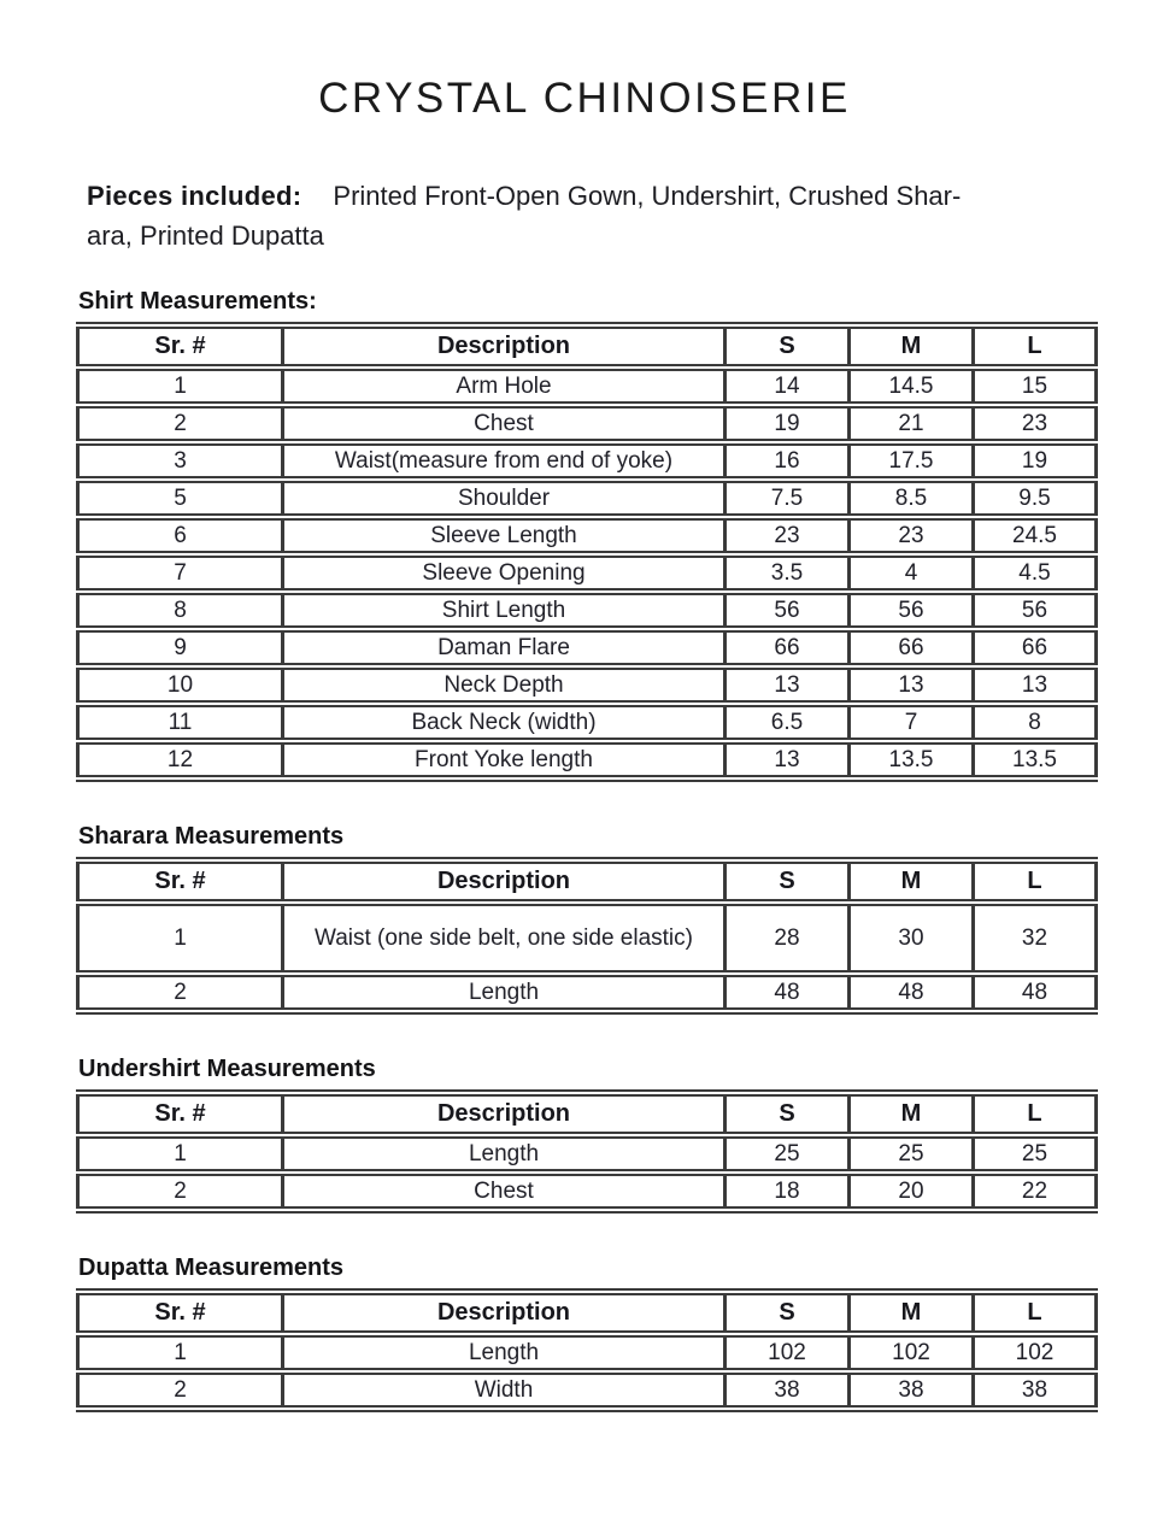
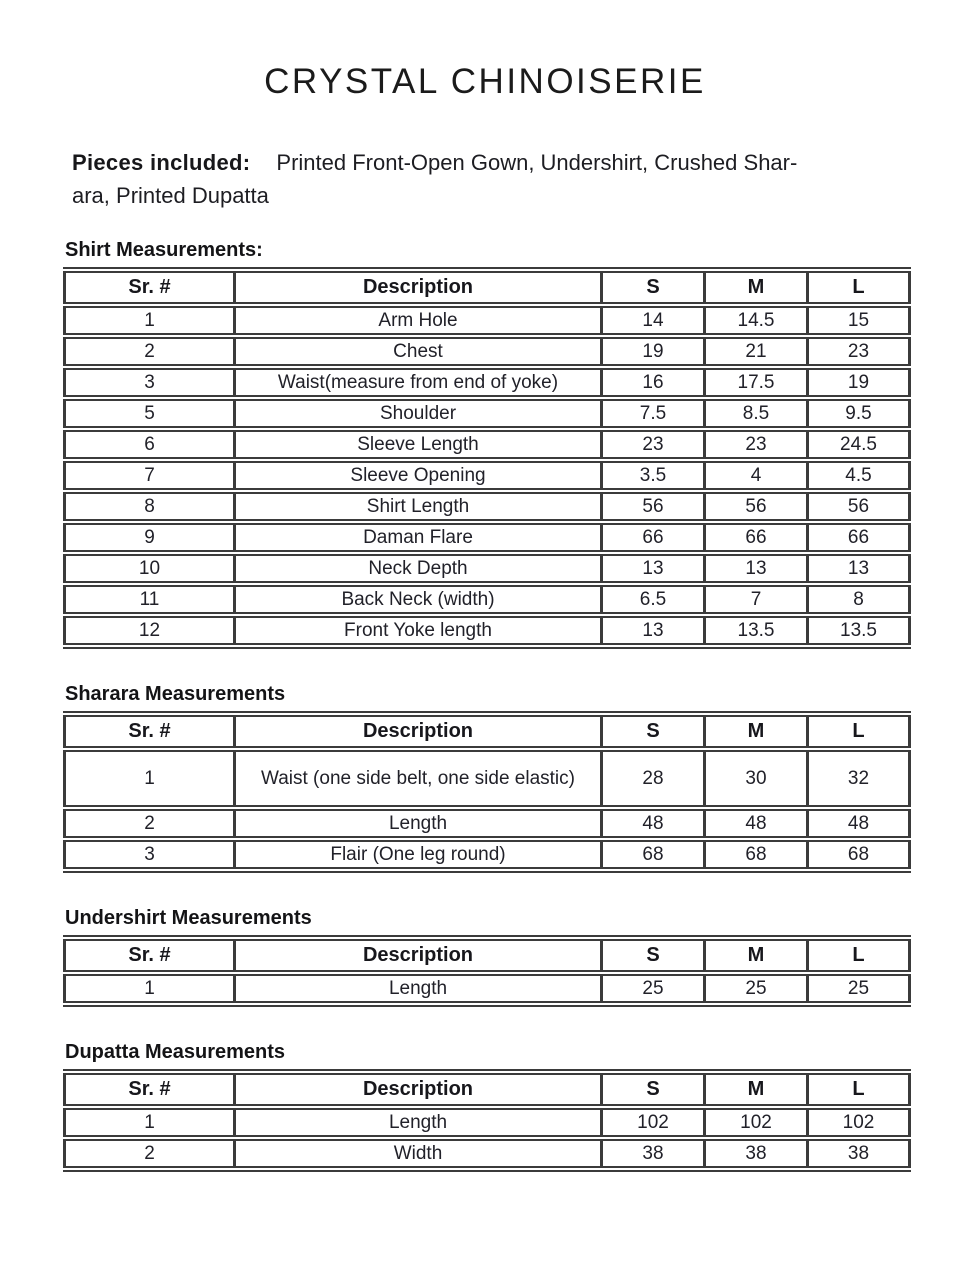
  CRYSTAL CHINOISERIE
  Pieces included: Printed Front-Open Gown, Undershirt, Crushed Shar-
  ara, Printed Dupatta
  Shirt Measurements:
  Sr. #	Description	S	M	L
  1	Arm Hole	14	14.5	15
  2	Chest	19	21	23
  3	Waist(measure from end of yoke)	16	17.5	19
  5	Shoulder	7.5	8.5	9.5
  6	Sleeve Length	23	23	24.5
  7	Sleeve Opening	3.5	4	4.5
  8	Shirt Length	56	56	56
  9	Daman Flare	66	66	66
  10	Neck Depth	13	13	13
  11	Back Neck (width)	6.5	7	8
  12	Front Yoke length	13	13.5	13.5
  Sharara Measurements
  Sr. #	Description	S	M	L
  1	Waist (one side belt, one side elastic)	28	30	32
  2	Length	48	48	48
+ 3	Flair (One leg round)	68	68	68
  Undershirt Measurements
  Sr. #	Description	S	M	L
  1	Length	25	25	25
- 2	Chest	18	20	22
  Dupatta Measurements
  Sr. #	Description	S	M	L
  1	Length	102	102	102
  2	Width	38	38	38
